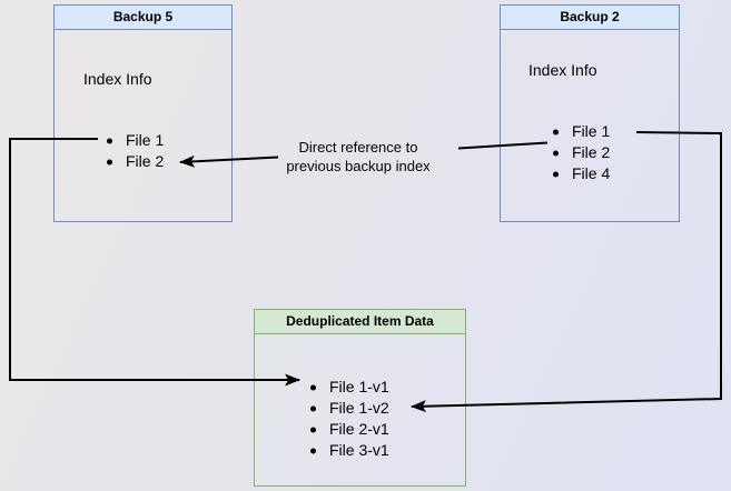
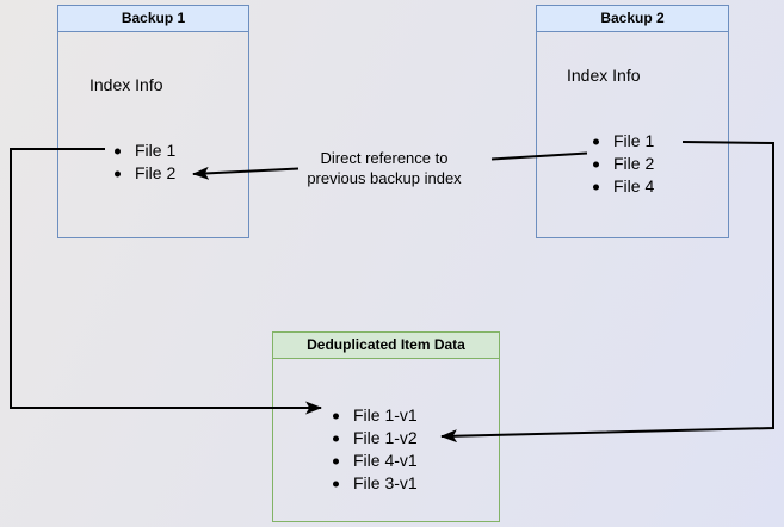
- Backup 5
+ Backup 1
  Index Info
  File 1
  File 2
  Backup 2
  Index Info
  File 1
  File 2
  File 4
  Deduplicated Item Data
  File 1-v1
  File 1-v2
- File 2-v1
+ File 4-v1
  File 3-v1
  Direct reference to
  previous backup index
